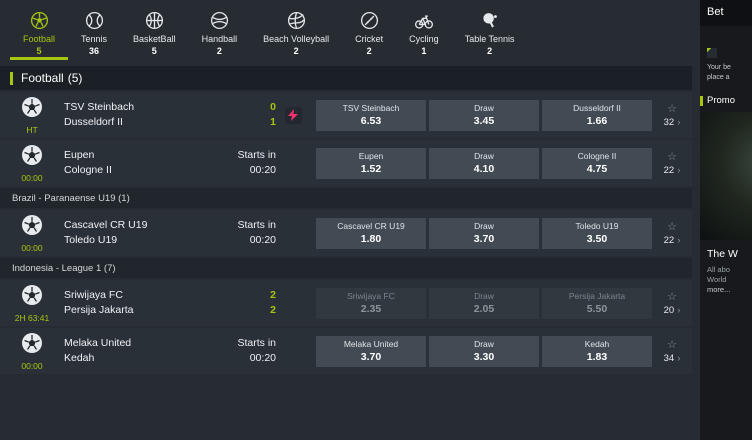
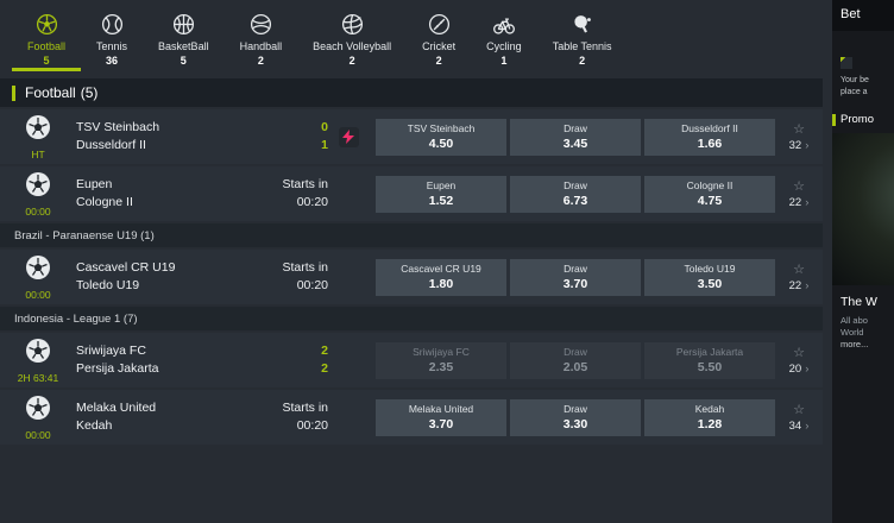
  Football
  5
  Tennis
  36
  BasketBall
  5
  Handball
  2
  Beach Volleyball
  2
  Cricket
  2
  Cycling
  1
  Table Tennis
  2
  Football (5)
  HT
  TSV Steinbach
  Dusseldorf II
  0
  1
  TSV Steinbach
- 6.53
+ 4.50
  Draw
  3.45
  Dusseldorf II
  1.66
  ☆
  32 ›
  00:00
  Eupen
  Cologne II
  Starts in
  00:20
  Eupen
  1.52
  Draw
- 4.10
+ 6.73
  Cologne II
  4.75
  ☆
  22 ›
  Brazil - Paranaense U19 (1)
  00:00
  Cascavel CR U19
  Toledo U19
  Starts in
  00:20
  Cascavel CR U19
  1.80
  Draw
  3.70
  Toledo U19
  3.50
  ☆
  22 ›
  Indonesia - League 1 (7)
  2H 63:41
  Sriwijaya FC
  Persija Jakarta
  2
  2
  Sriwijaya FC
  2.35
  Draw
  2.05
  Persija Jakarta
  5.50
  ☆
  20 ›
  00:00
  Melaka United
  Kedah
  Starts in
  00:20
  Melaka United
  3.70
  Draw
  3.30
  Kedah
- 1.83
+ 1.28
  ☆
  34 ›
  Bet
  Promo
  The W
  All abo
  World
  more...
